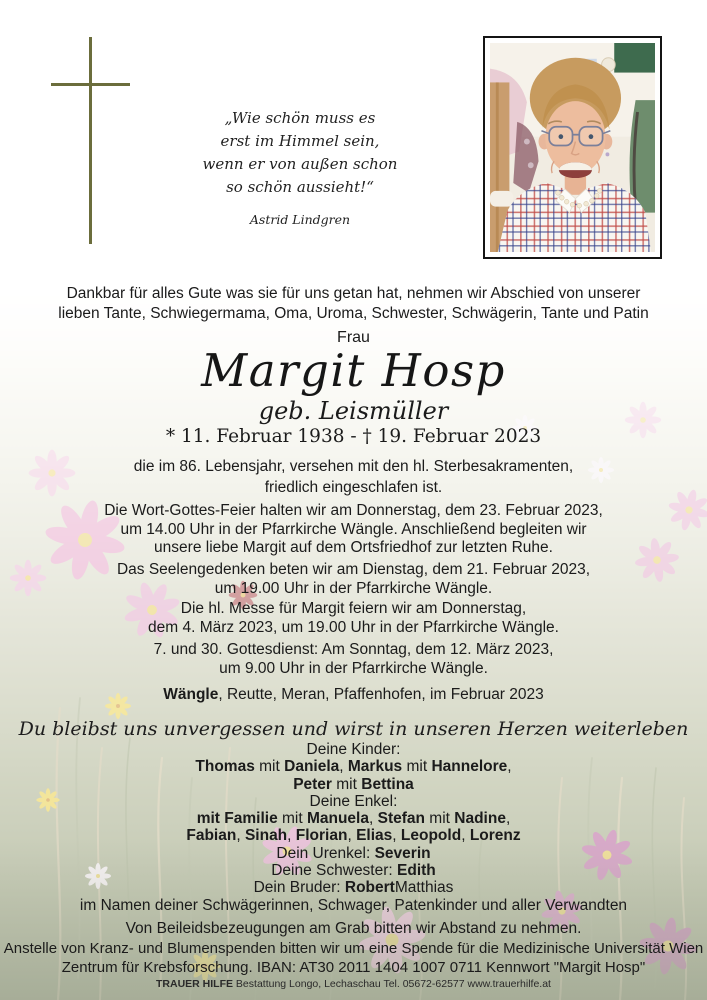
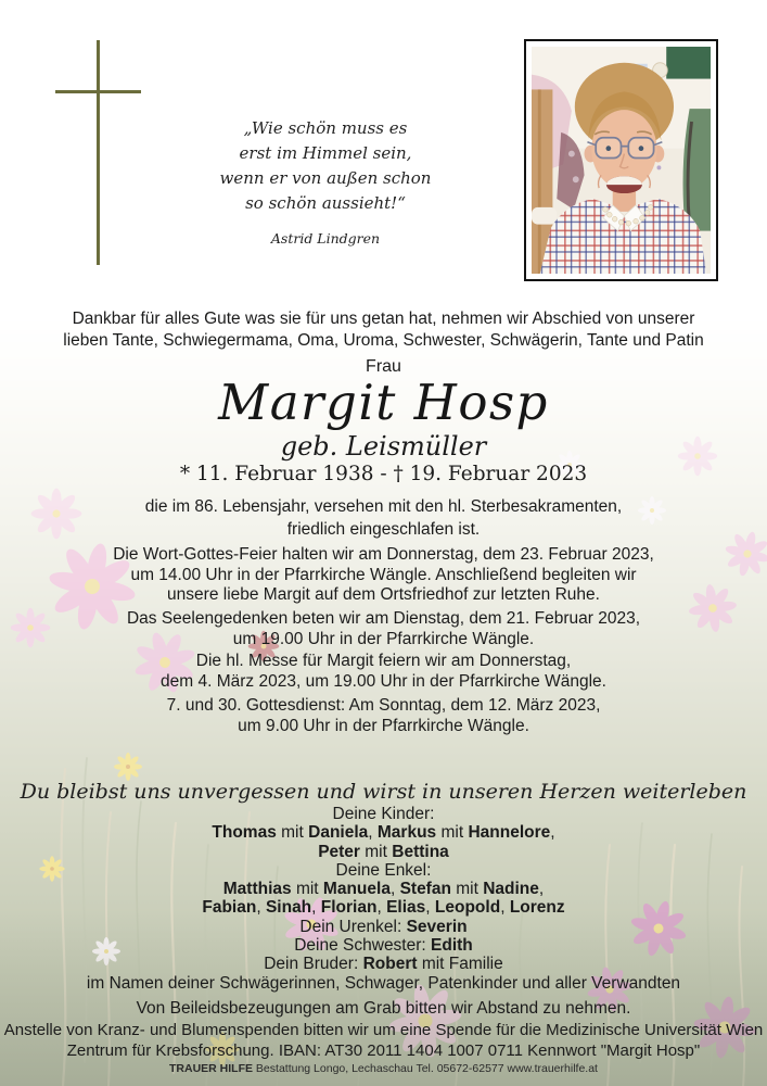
  „Wie schön muss es
  erst im Himmel sein,
  wenn er von außen schon
  so schön aussieht!“
  Astrid Lindgren
  Dankbar für alles Gute was sie für uns getan hat, nehmen wir Abschied von unserer
  lieben Tante, Schwiegermama, Oma, Uroma, Schwester, Schwägerin, Tante und Patin
  Frau
  Margit Hosp
  geb. Leismüller
  * 11. Februar 1938 - † 19. Februar 2023
  die im 86. Lebensjahr, versehen mit den hl. Sterbesakramenten,
  friedlich eingeschlafen ist.
  Die Wort-Gottes-Feier halten wir am Donnerstag, dem 23. Februar 2023,
  um 14.00 Uhr in der Pfarrkirche Wängle. Anschließend begleiten wir
  unsere liebe Margit auf dem Ortsfriedhof zur letzten Ruhe.
  Das Seelengedenken beten wir am Dienstag, dem 21. Februar 2023,
  um 19.00 Uhr in der Pfarrkirche Wängle.
  Die hl. Messe für Margit feiern wir am Donnerstag,
  dem 4. März 2023, um 19.00 Uhr in der Pfarrkirche Wängle.
  7. und 30. Gottesdienst: Am Sonntag, dem 12. März 2023,
  um 9.00 Uhr in der Pfarrkirche Wängle.
- Wängle, Reutte, Meran, Pfaffenhofen, im Februar 2023
  Du bleibst uns unvergessen und wirst in unseren Herzen weiterleben
  Deine Kinder:
  Thomas mit Daniela, Markus mit Hannelore,
  Peter mit Bettina
  Deine Enkel:
- mit Familie mit Manuela, Stefan mit Nadine,
+ Matthias mit Manuela, Stefan mit Nadine,
  Fabian, Sinah, Florian, Elias, Leopold, Lorenz
  Dein Urenkel: Severin
  Deine Schwester: Edith
- Dein Bruder: RobertMatthias
+ Dein Bruder: Robert mit Familie
  im Namen deiner Schwägerinnen, Schwager, Patenkinder und aller Verwandten
  Von Beileidsbezeugungen am Grab bitten wir Abstand zu nehmen.
  Anstelle von Kranz- und Blumenspenden bitten wir um eine Spende für die Medizinische Universität Wien
  Zentrum für Krebsforschung. IBAN: AT30 2011 1404 1007 0711 Kennwort "Margit Hosp"
  TRAUER HILFE Bestattung Longo, Lechaschau Tel. 05672-62577 www.trauerhilfe.at
